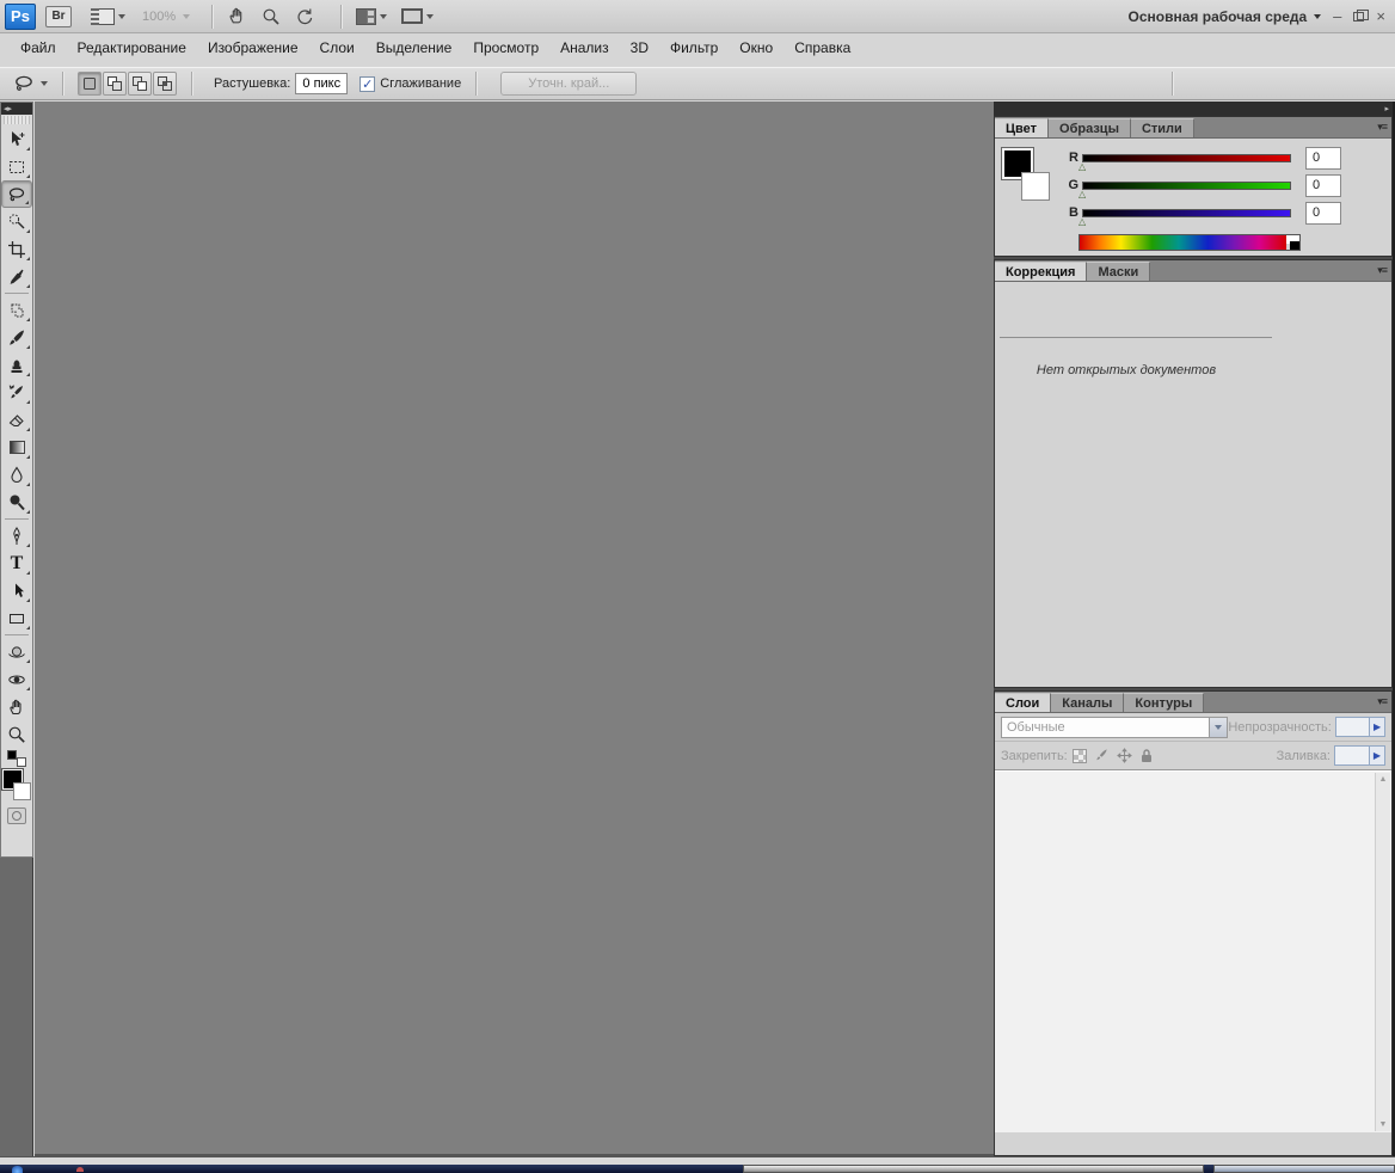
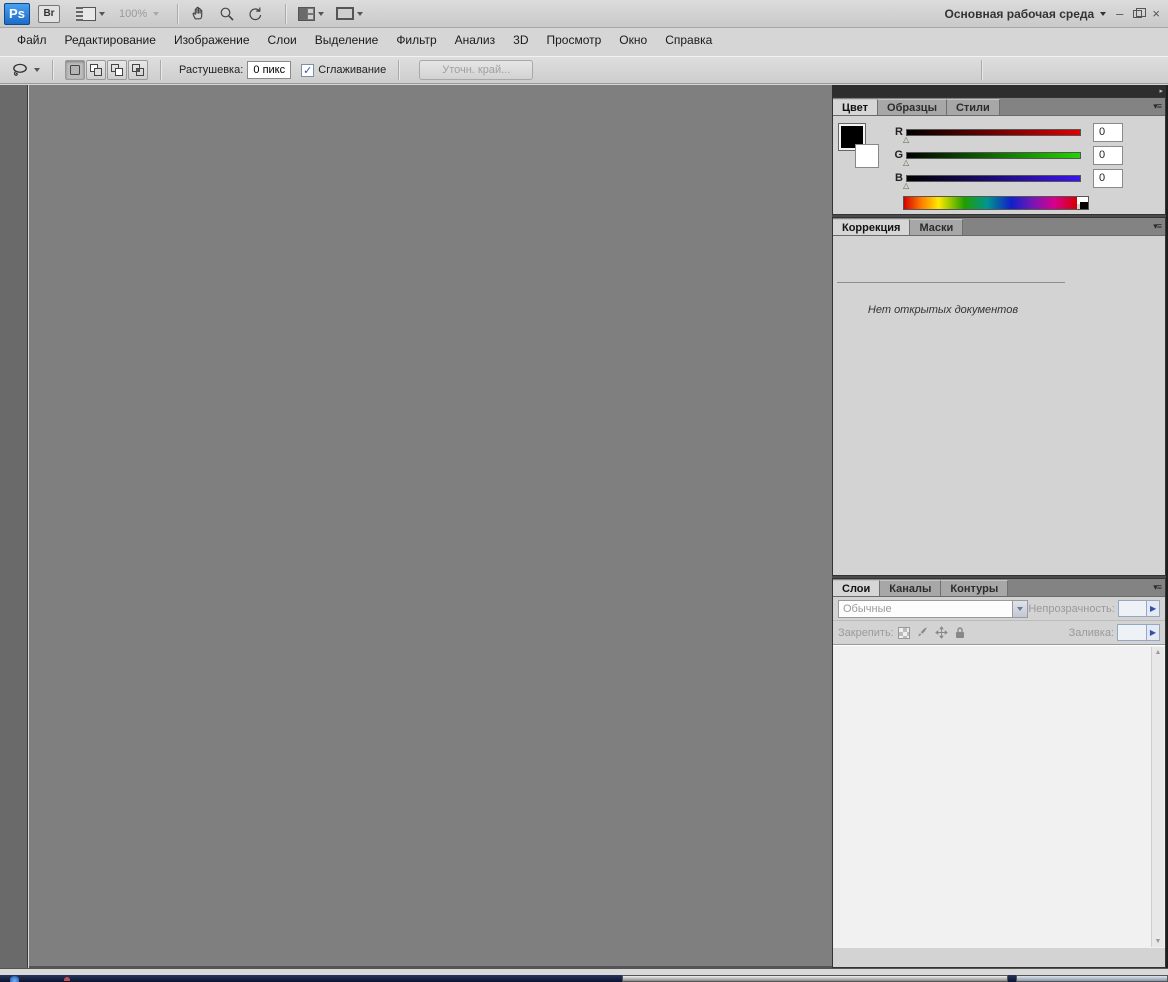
  Ps
  Br
  100%
  Основная рабочая среда
  –
  ×
  Файл
  Редактирование
  Изображение
  Слои
  Выделение
- Просмотр
+ Фильтр
  Анализ
  3D
- Фильтр
+ Просмотр
  Окно
  Справка
  Растушевка:
  0 пикс
  ✓
  Сглаживание
  Уточн. край...
- T
  Цвет
  Образцы
  Стили
  ▾≡
  R
  △
  0
  G
  △
  0
  B
  △
  0
  Коррекция
  Маски
  ▾≡
  Нет открытых документов
  Слои
  Каналы
  Контуры
  ▾≡
  Обычные
  Непрозрачность:
  ▶
  Закрепить:
  Заливка:
  ▶
